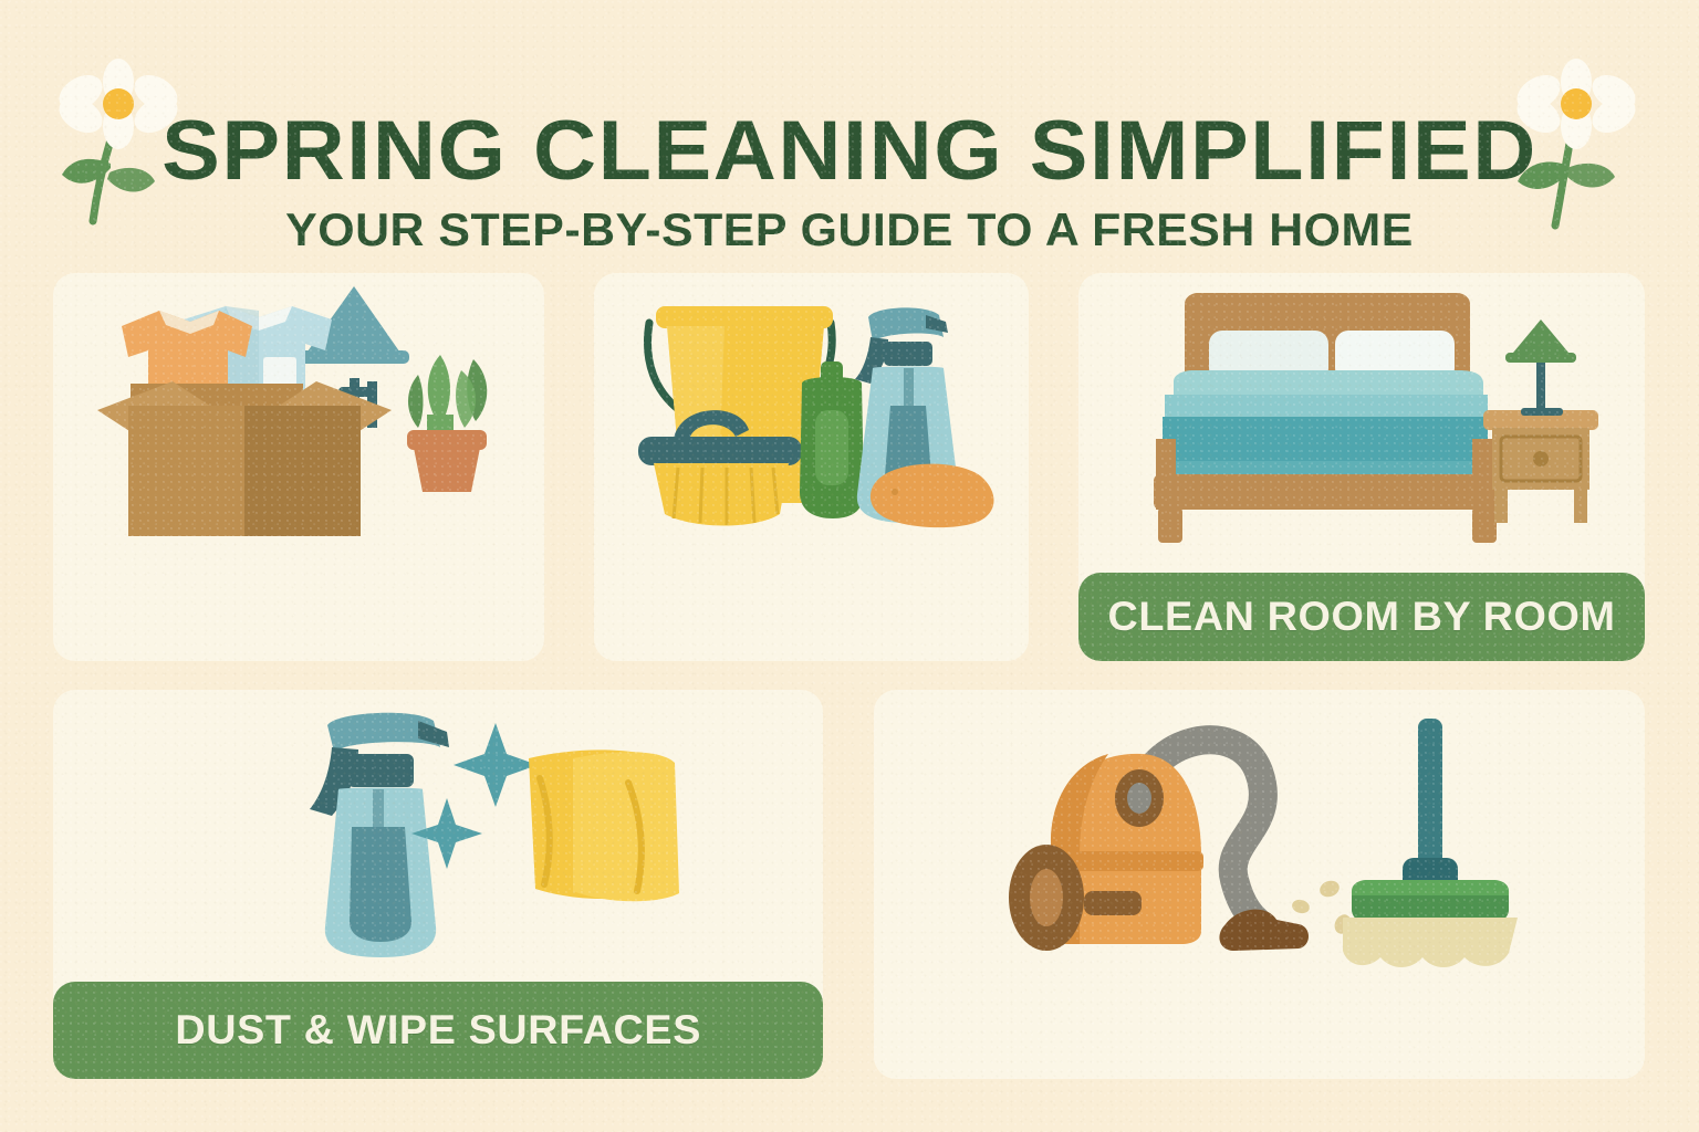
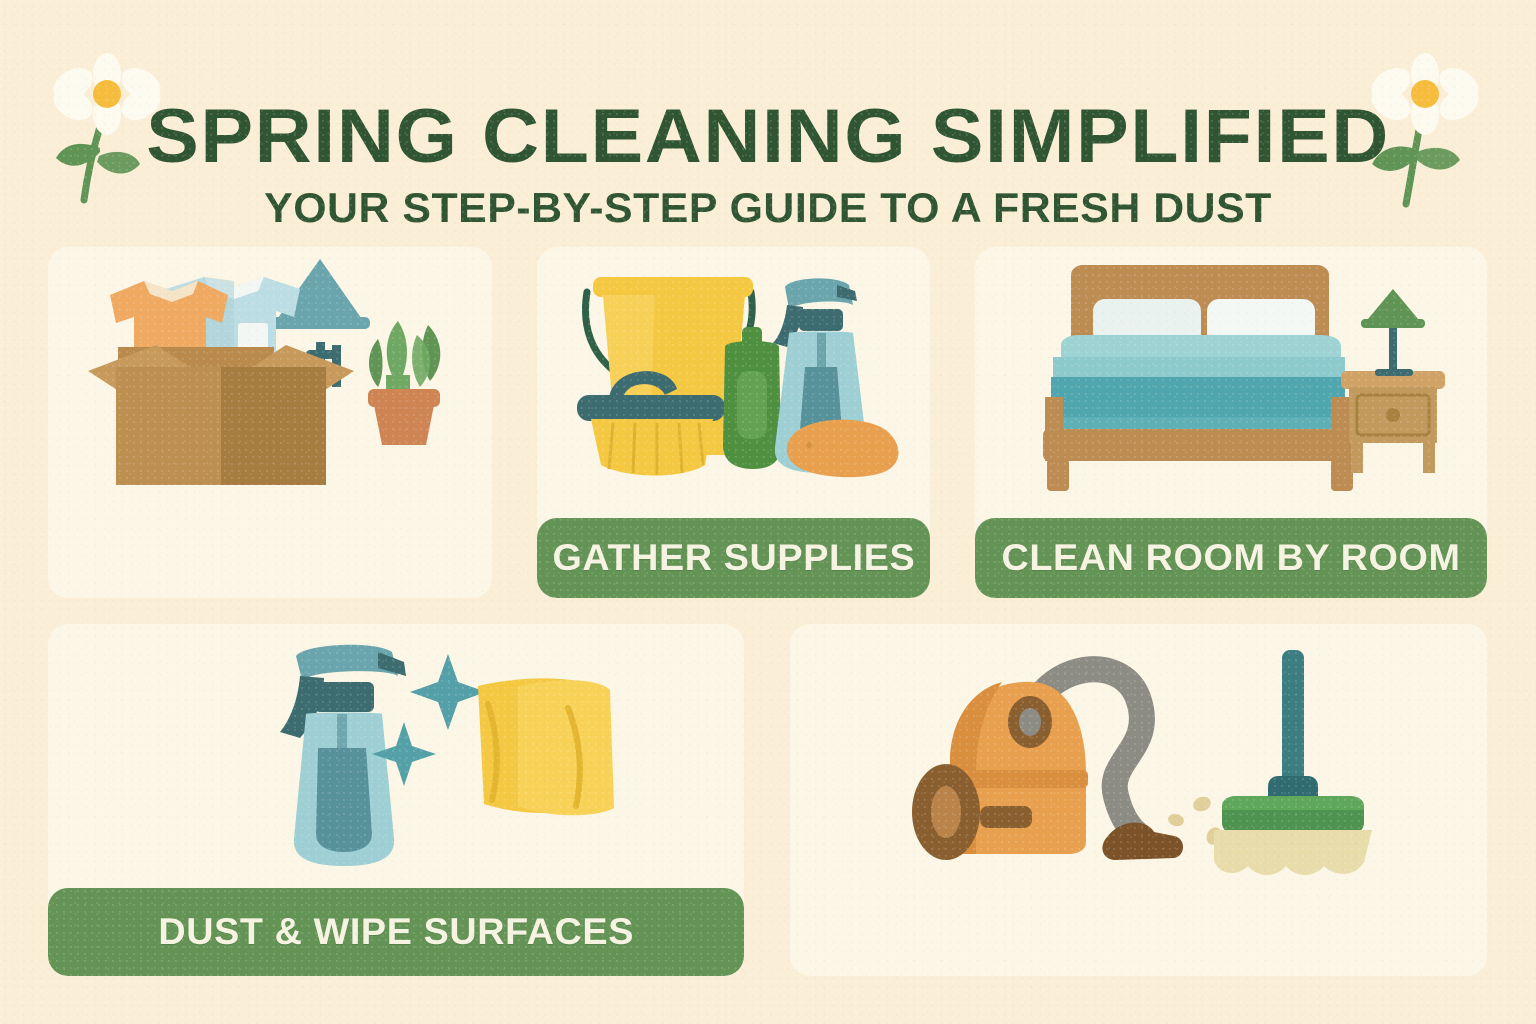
  SPRING CLEANING SIMPLIFIED
- YOUR STEP-BY-STEP GUIDE TO A FRESH HOME
+ YOUR STEP-BY-STEP GUIDE TO A FRESH DUST
+ GATHER SUPPLIES
  CLEAN ROOM BY ROOM
  DUST & WIPE SURFACES
